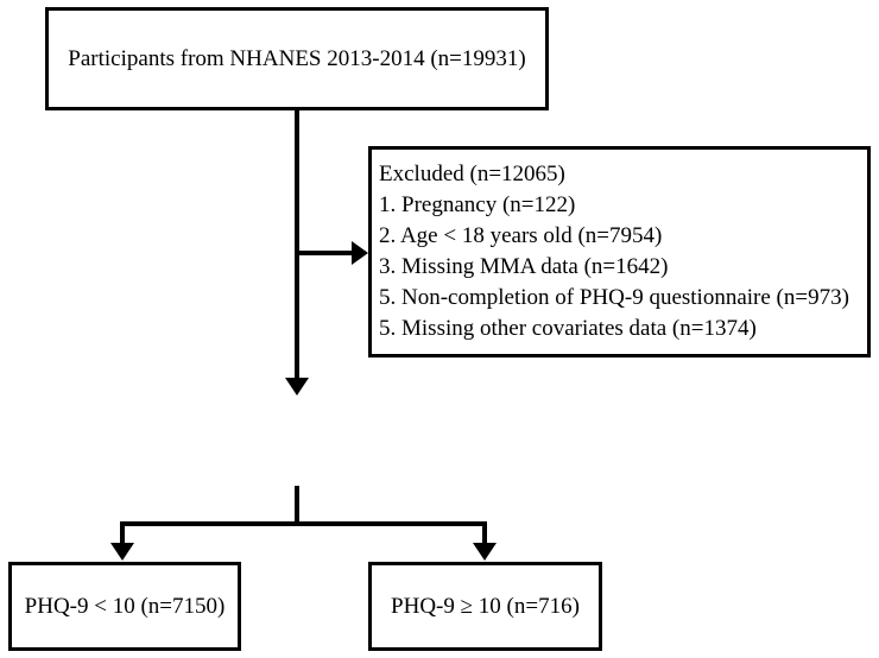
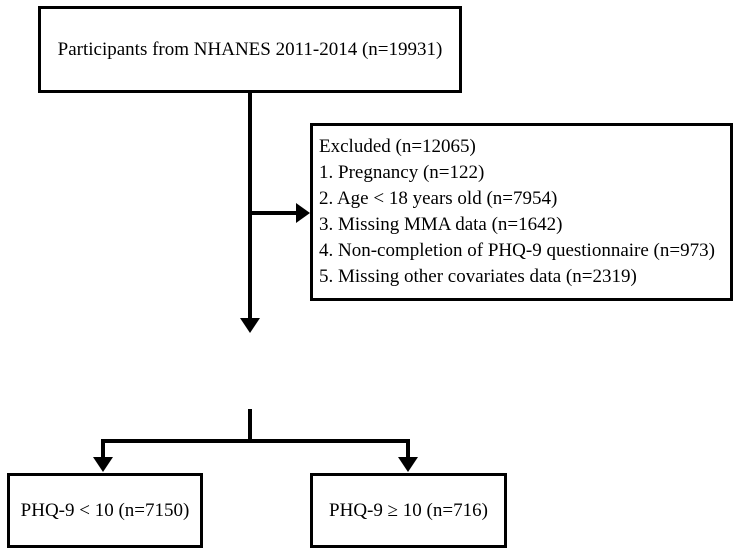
- Participants from NHANES 2013-2014 (n=19931)
+ Participants from NHANES 2011-2014 (n=19931)
  Excluded (n=12065)
  1. Pregnancy (n=122)
  2. Age < 18 years old (n=7954)
  3. Missing MMA data (n=1642)
- 5. Non-completion of PHQ-9 questionnaire (n=973)
+ 4. Non-completion of PHQ-9 questionnaire (n=973)
- 5. Missing other covariates data (n=1374)
+ 5. Missing other covariates data (n=2319)
  PHQ-9 < 10 (n=7150)
  PHQ-9 ≥ 10 (n=716)
